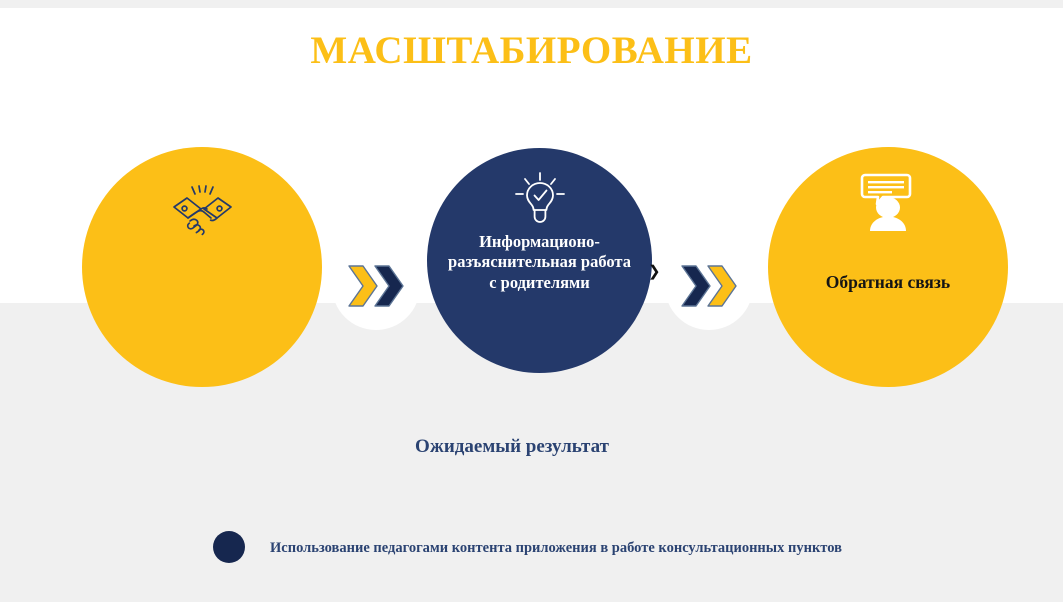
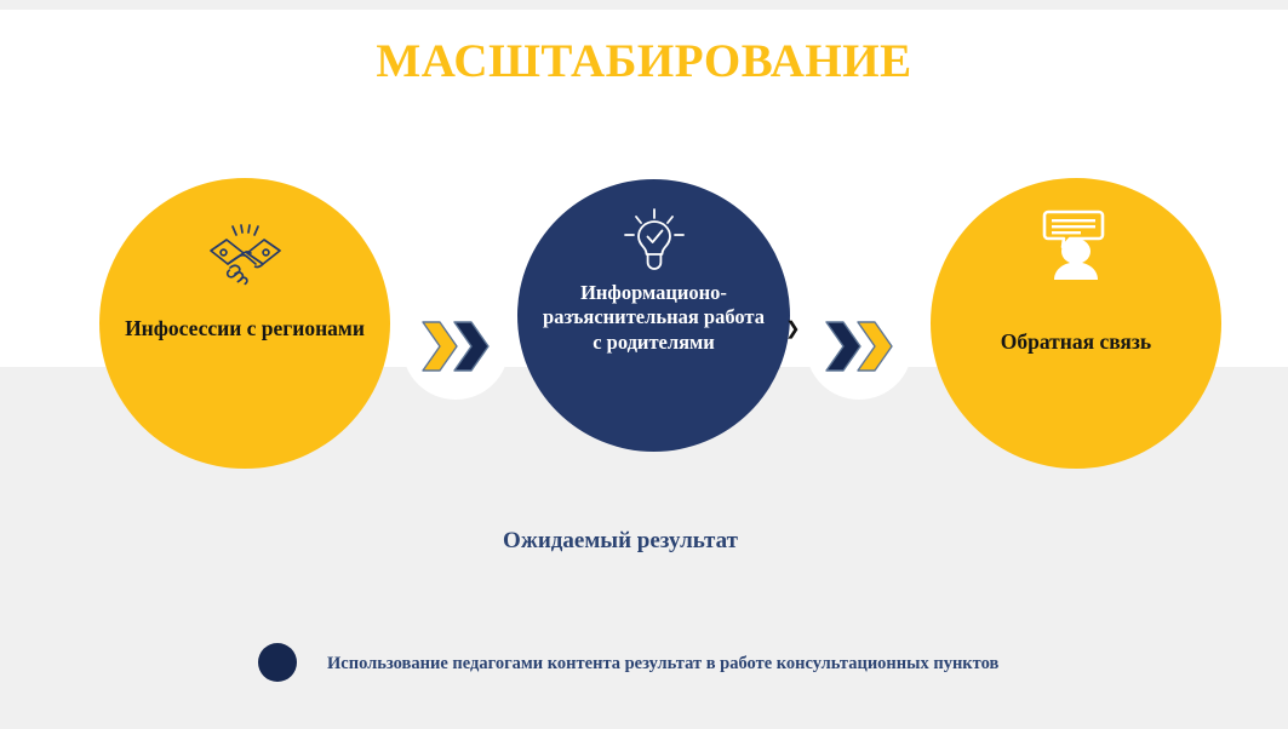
  МАСШТАБИРОВАНИЕ
+ Инфосессии с регионами
  Информационо-разъяснительная работа с родителями
  ❯
  Обратная связь
  Ожидаемый результат
- Использование педагогами контента приложения в работе консультационных пунктов
+ Использование педагогами контента результат в работе консультационных пунктов
